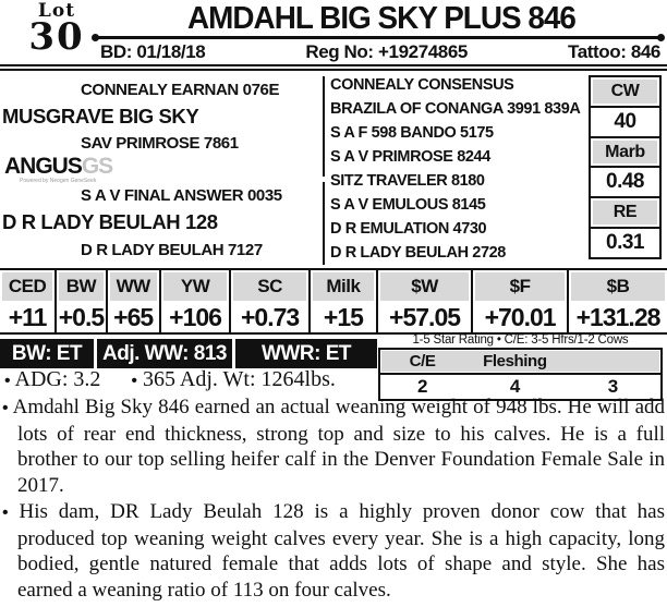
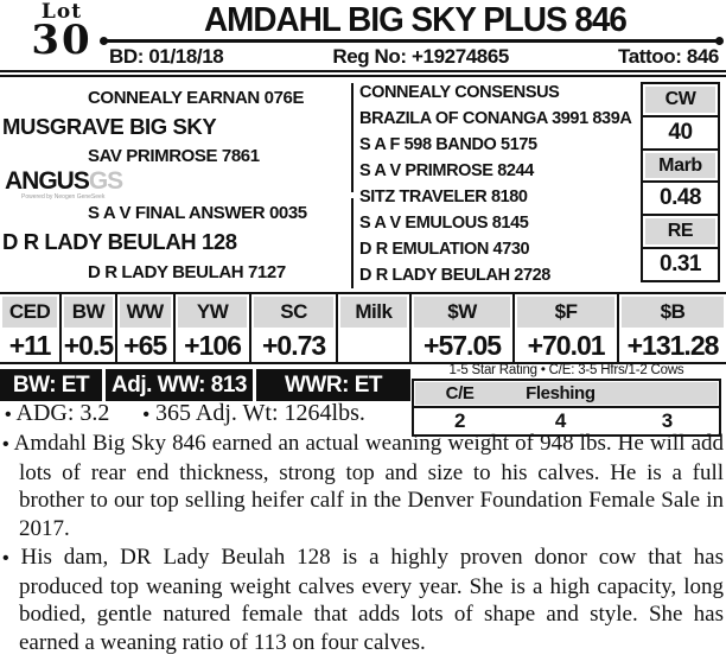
  Lot
  30
  AMDAHL BIG SKY PLUS 846
  BD: 01/18/18
  Reg No: +19274865
  Tattoo: 846
  CONNEALY EARNAN 076E
  MUSGRAVE BIG SKY
  SAV PRIMROSE 7861
  ANGUSGS
  S A V FINAL ANSWER 0035
  D R LADY BEULAH 128
  D R LADY BEULAH 7127
  CONNEALY CONSENSUS
  BRAZILA OF CONANGA 3991 839A
  S A F 598 BANDO 5175
  S A V PRIMROSE 8244
  SITZ TRAVELER 8180
  S A V EMULOUS 8145
  D R EMULATION 4730
  D R LADY BEULAH 2728
  CW
  40
  Marb
  0.48
  RE
  0.31
  CED
  +11
  BW
  +0.5
  WW
  +65
  YW
  +106
  SC
  +0.73
  Milk
- +15
  $W
  +57.05
  $F
  +70.01
  $B
  +131.28
  BW: ET
  Adj. WW: 813
  WWR: ET
  1-5 Star Rating • C/E: 3-5 Hfrs/1-2 Cows
  C/E
  Fleshing
  2
  4
  3
  • ADG: 3.2 • 365 Adj. Wt: 1264lbs.
  • Amdahl Big Sky 846 earned an actual weaning weight of 948 lbs. He will add lots of rear end thickness, strong top and size to his calves. He is a full brother to our top selling heifer calf in the Denver Foundation Female Sale in 2017.
  • His dam, DR Lady Beulah 128 is a highly proven donor cow that has produced top weaning weight calves every year. She is a high capacity, long bodied, gentle natured female that adds lots of shape and style. She has earned a weaning ratio of 113 on four calves.
